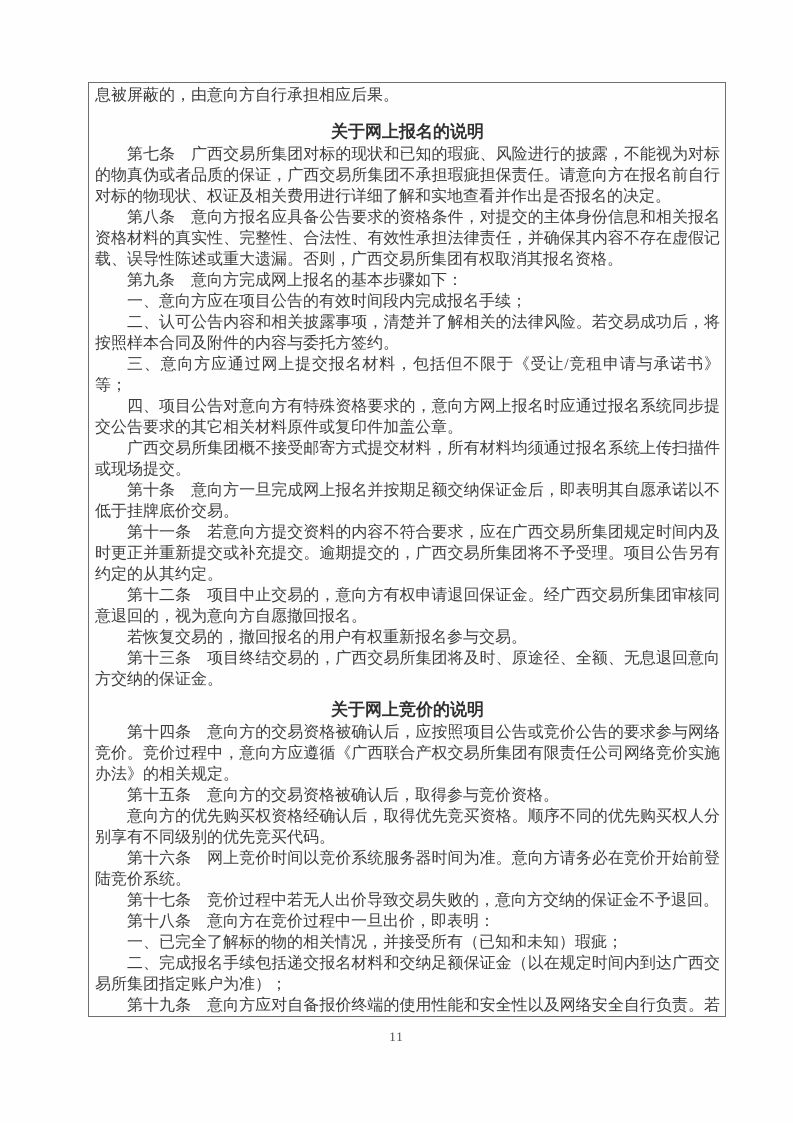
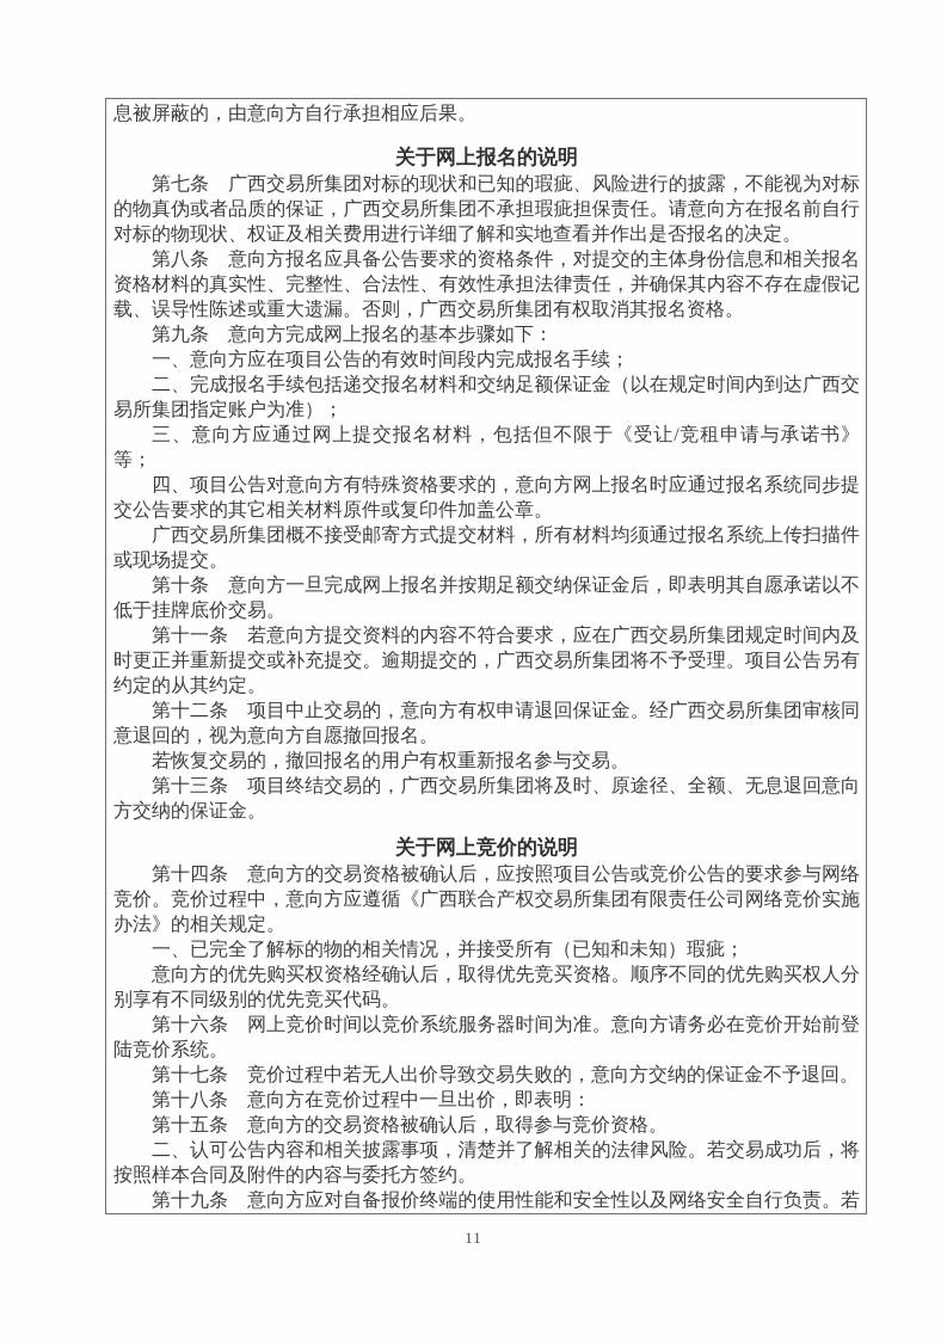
  息被屏蔽的，由意向方自行承担相应后果。
  关于网上报名的说明
  第七条 广西交易所集团对标的现状和已知的瑕疵、风险进行的披露，不能视为对标的物真伪或者品质的保证，广西交易所集团不承担瑕疵担保责任。请意向方在报名前自行对标的物现状、权证及相关费用进行详细了解和实地查看并作出是否报名的决定。
  第八条 意向方报名应具备公告要求的资格条件，对提交的主体身份信息和相关报名资格材料的真实性、完整性、合法性、有效性承担法律责任，并确保其内容不存在虚假记载、误导性陈述或重大遗漏。否则，广西交易所集团有权取消其报名资格。
  第九条 意向方完成网上报名的基本步骤如下：
  一、意向方应在项目公告的有效时间段内完成报名手续；
- 二、认可公告内容和相关披露事项，清楚并了解相关的法律风险。若交易成功后，将按照样本合同及附件的内容与委托方签约。
+ 二、完成报名手续包括递交报名材料和交纳足额保证金（以在规定时间内到达广西交易所集团指定账户为准）；
  三、意向方应通过网上提交报名材料，包括但不限于《受让/竞租申请与承诺书》等；
  四、项目公告对意向方有特殊资格要求的，意向方网上报名时应通过报名系统同步提交公告要求的其它相关材料原件或复印件加盖公章。
  广西交易所集团概不接受邮寄方式提交材料，所有材料均须通过报名系统上传扫描件或现场提交。
  第十条 意向方一旦完成网上报名并按期足额交纳保证金后，即表明其自愿承诺以不低于挂牌底价交易。
  第十一条 若意向方提交资料的内容不符合要求，应在广西交易所集团规定时间内及时更正并重新提交或补充提交。逾期提交的，广西交易所集团将不予受理。项目公告另有约定的从其约定。
  第十二条 项目中止交易的，意向方有权申请退回保证金。经广西交易所集团审核同意退回的，视为意向方自愿撤回报名。
  若恢复交易的，撤回报名的用户有权重新报名参与交易。
  第十三条 项目终结交易的，广西交易所集团将及时、原途径、全额、无息退回意向方交纳的保证金。
  关于网上竞价的说明
  第十四条 意向方的交易资格被确认后，应按照项目公告或竞价公告的要求参与网络竞价。竞价过程中，意向方应遵循《广西联合产权交易所集团有限责任公司网络竞价实施办法》的相关规定。
- 第十五条 意向方的交易资格被确认后，取得参与竞价资格。
+ 一、已完全了解标的物的相关情况，并接受所有（已知和未知）瑕疵；
  意向方的优先购买权资格经确认后，取得优先竞买资格。顺序不同的优先购买权人分别享有不同级别的优先竞买代码。
  第十六条 网上竞价时间以竞价系统服务器时间为准。意向方请务必在竞价开始前登陆竞价系统。
  第十七条 竞价过程中若无人出价导致交易失败的，意向方交纳的保证金不予退回。
  第十八条 意向方在竞价过程中一旦出价，即表明：
- 一、已完全了解标的物的相关情况，并接受所有（已知和未知）瑕疵；
+ 第十五条 意向方的交易资格被确认后，取得参与竞价资格。
- 二、完成报名手续包括递交报名材料和交纳足额保证金（以在规定时间内到达广西交易所集团指定账户为准）；
+ 二、认可公告内容和相关披露事项，清楚并了解相关的法律风险。若交易成功后，将按照样本合同及附件的内容与委托方签约。
  11
